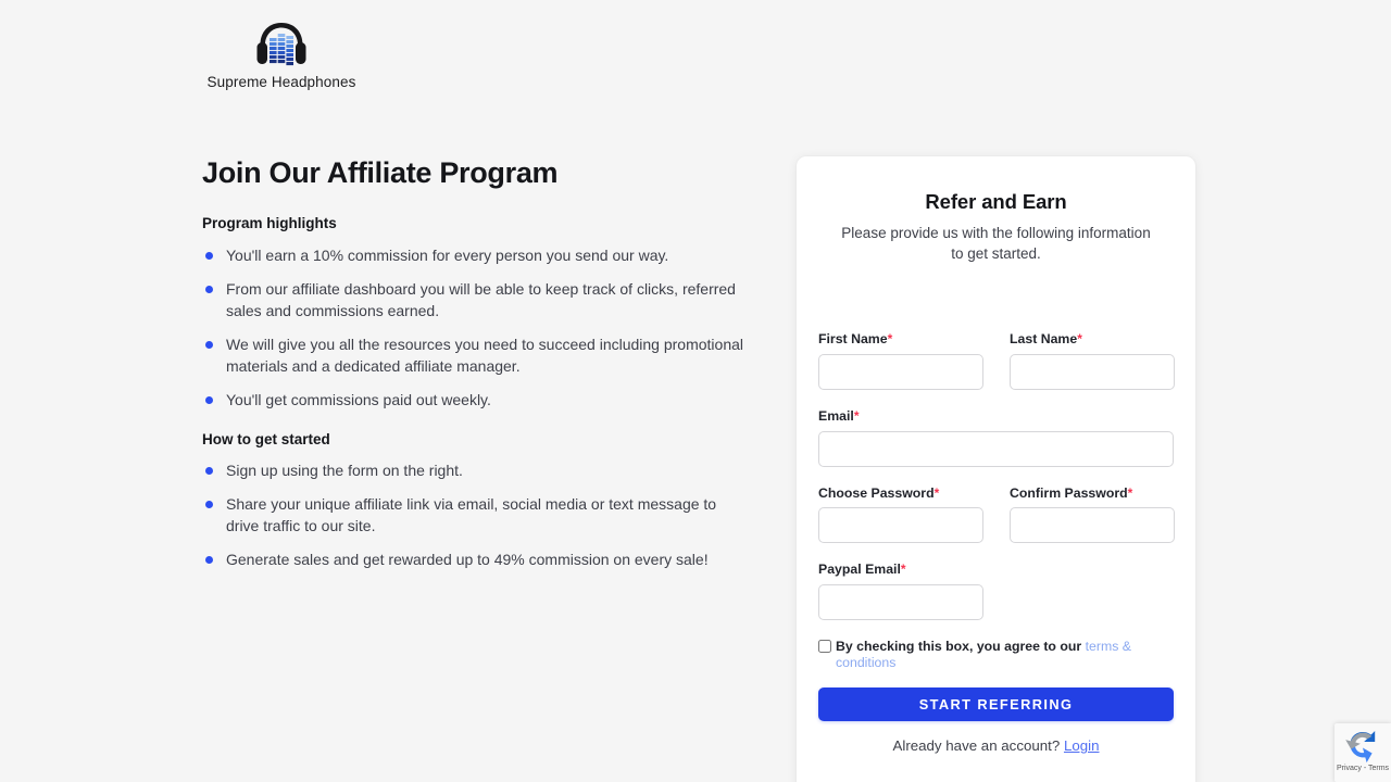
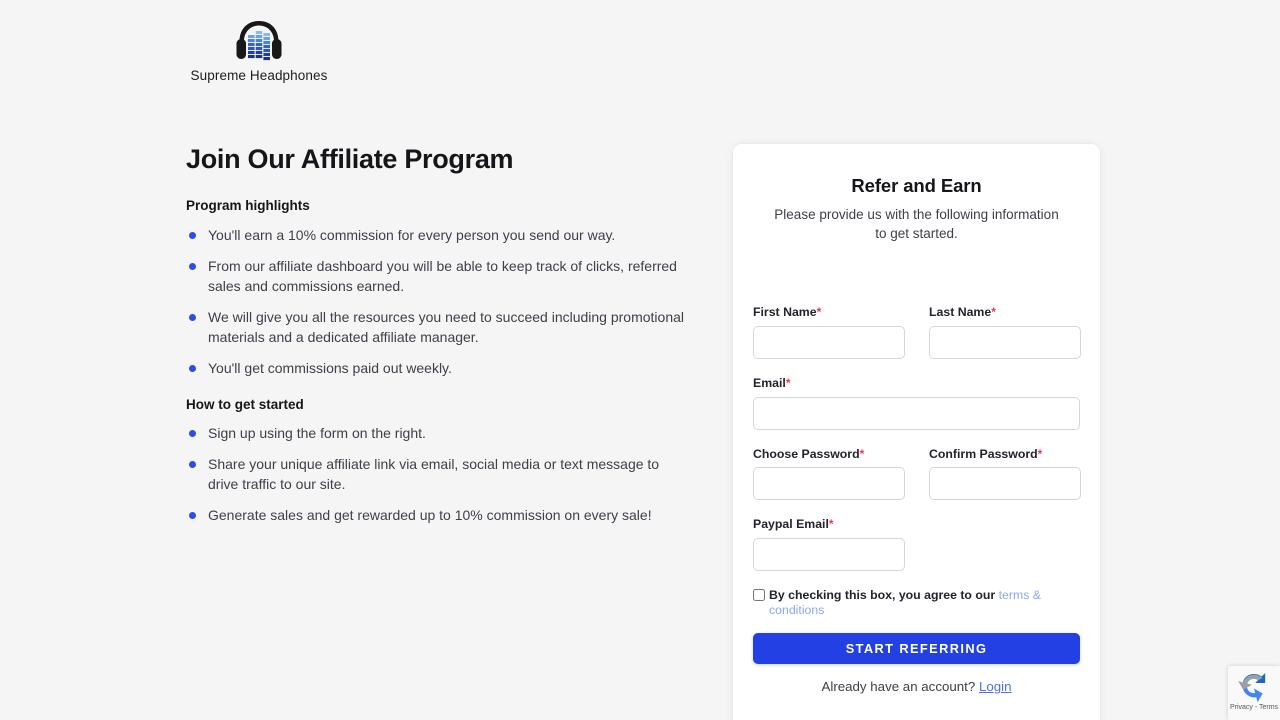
  Supreme Headphones
  Join Our Affiliate Program
  Program highlights
  You'll earn a 10% commission for every person you send our way.
  From our affiliate dashboard you will be able to keep track of clicks, referred sales and commissions earned.
  We will give you all the resources you need to succeed including promotional materials and a dedicated affiliate manager.
  You'll get commissions paid out weekly.
  How to get started
  Sign up using the form on the right.
  Share your unique affiliate link via email, social media or text message to drive traffic to our site.
- Generate sales and get rewarded up to 49% commission on every sale!
+ Generate sales and get rewarded up to 10% commission on every sale!
  Refer and Earn
  Please provide us with the following information to get started.
  First Name*
  Last Name*
  Email*
  Choose Password*
  Confirm Password*
  Paypal Email*
  By checking this box, you agree to our terms & conditions
  START REFERRING
  Already have an account? Login
